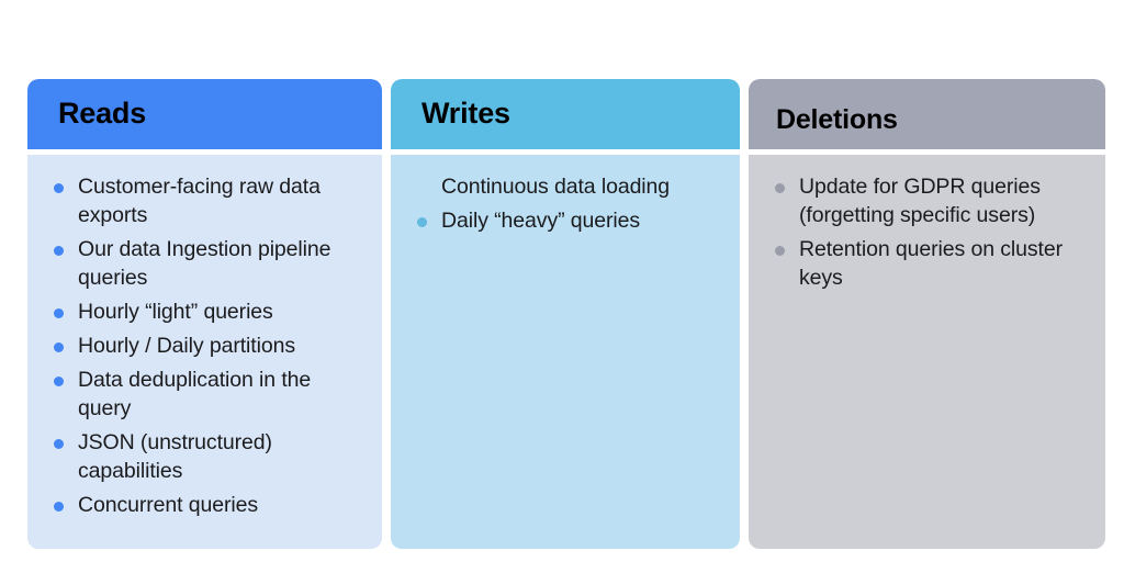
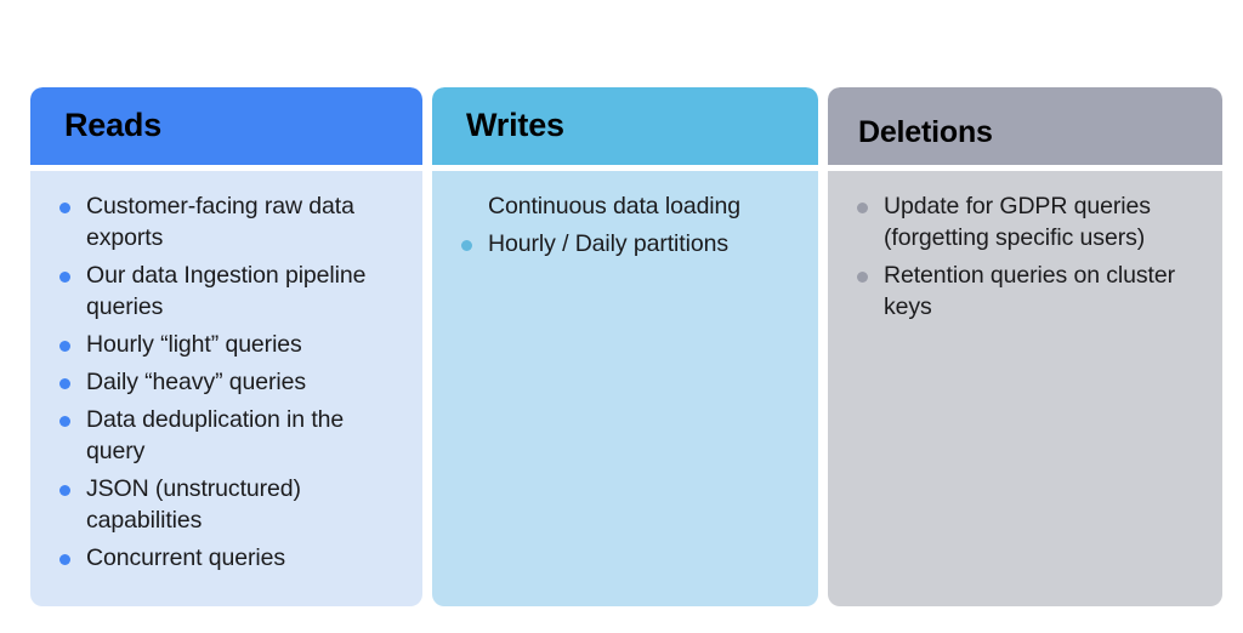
  Reads
  Customer-facing raw data exports
  Our data Ingestion pipeline queries
  Hourly “light” queries
- Hourly / Daily partitions
+ Daily “heavy” queries
  Data deduplication in the query
  JSON (unstructured) capabilities
  Concurrent queries
  Writes
  Continuous data loading
- Daily “heavy” queries
+ Hourly / Daily partitions
  Deletions
  Update for GDPR queries (forgetting specific users)
  Retention queries on cluster keys
